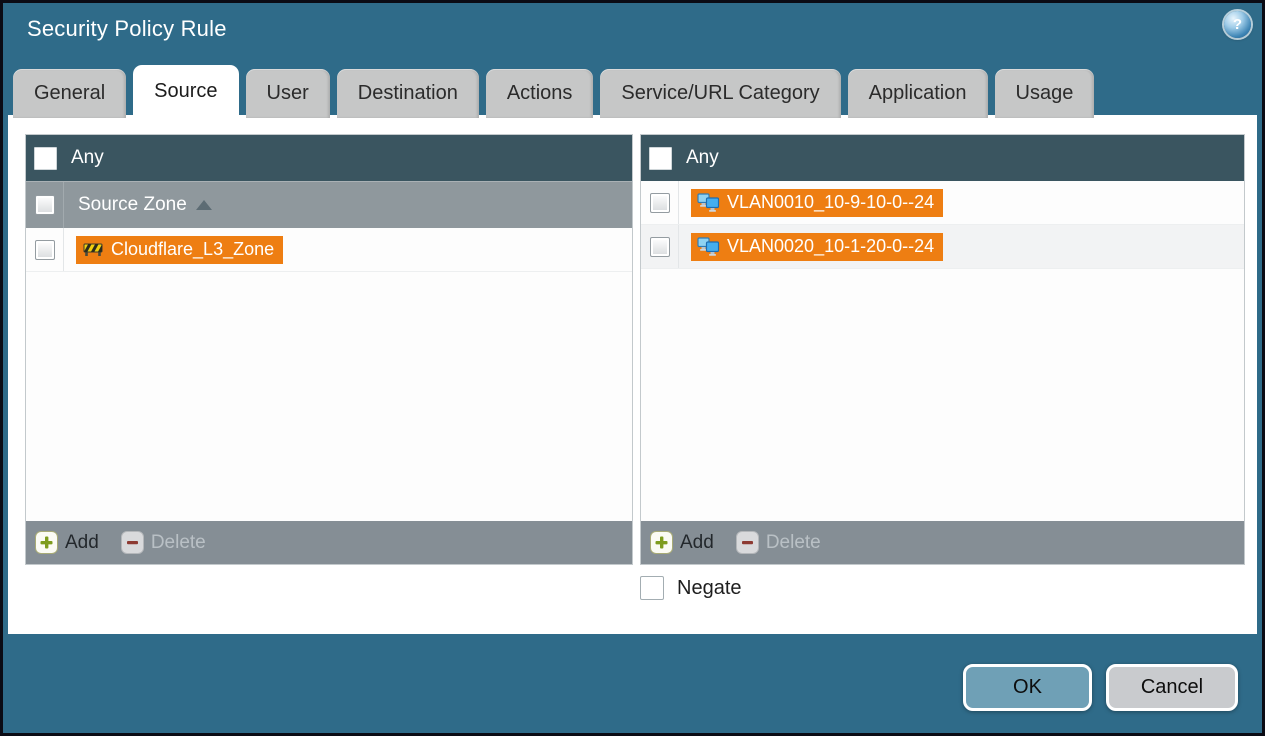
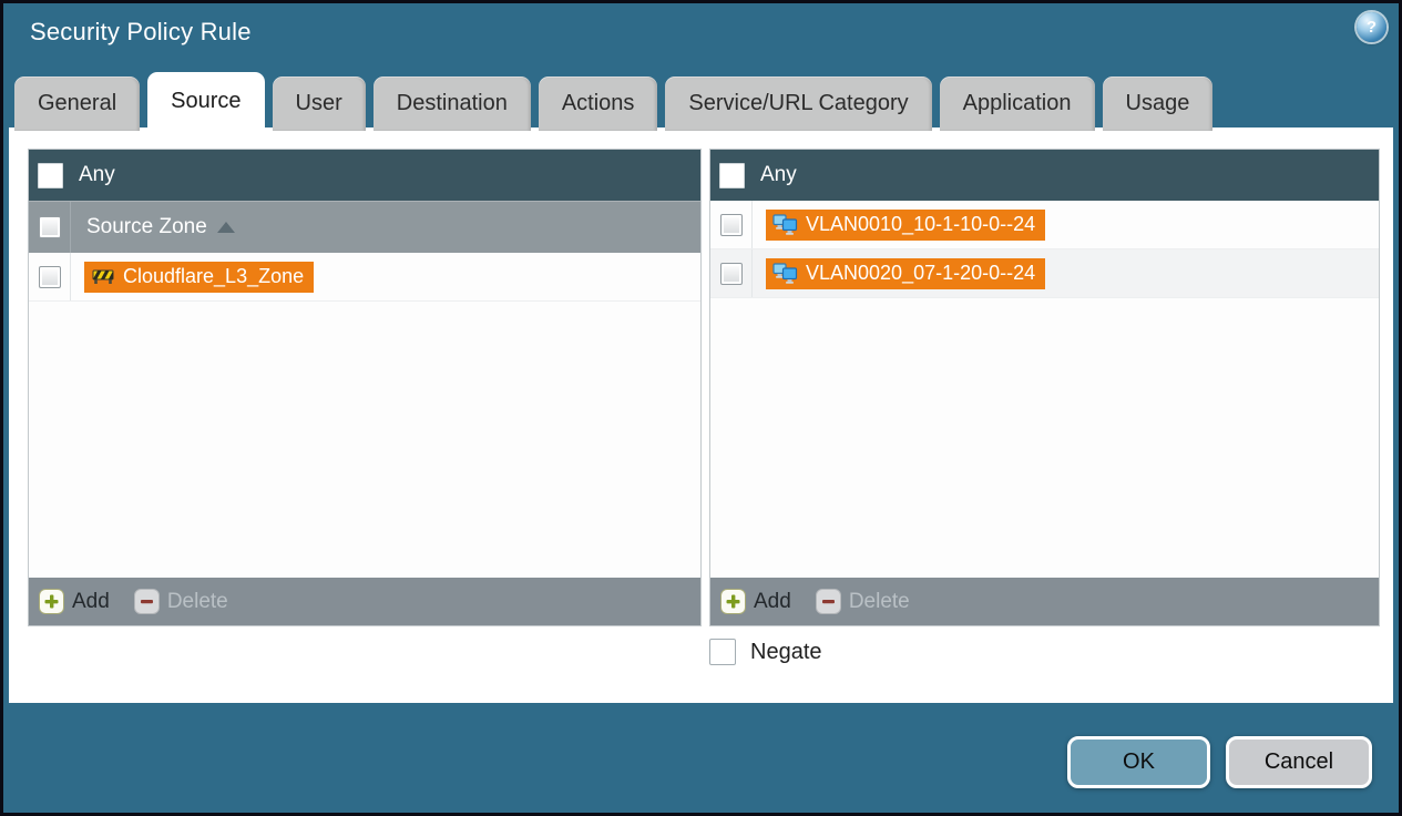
  Security Policy Rule
  ?
  General
  Source
  User
  Destination
  Actions
  Service/URL Category
  Application
  Usage
  Any
  Source Zone
  Cloudflare_L3_Zone
  Add
  Delete
  Any
- VLAN0010_10-9-10-0--24
+ VLAN0010_10-1-10-0--24
- VLAN0020_10-1-20-0--24
+ VLAN0020_07-1-20-0--24
  Add
  Delete
  Negate
  OK
  Cancel
